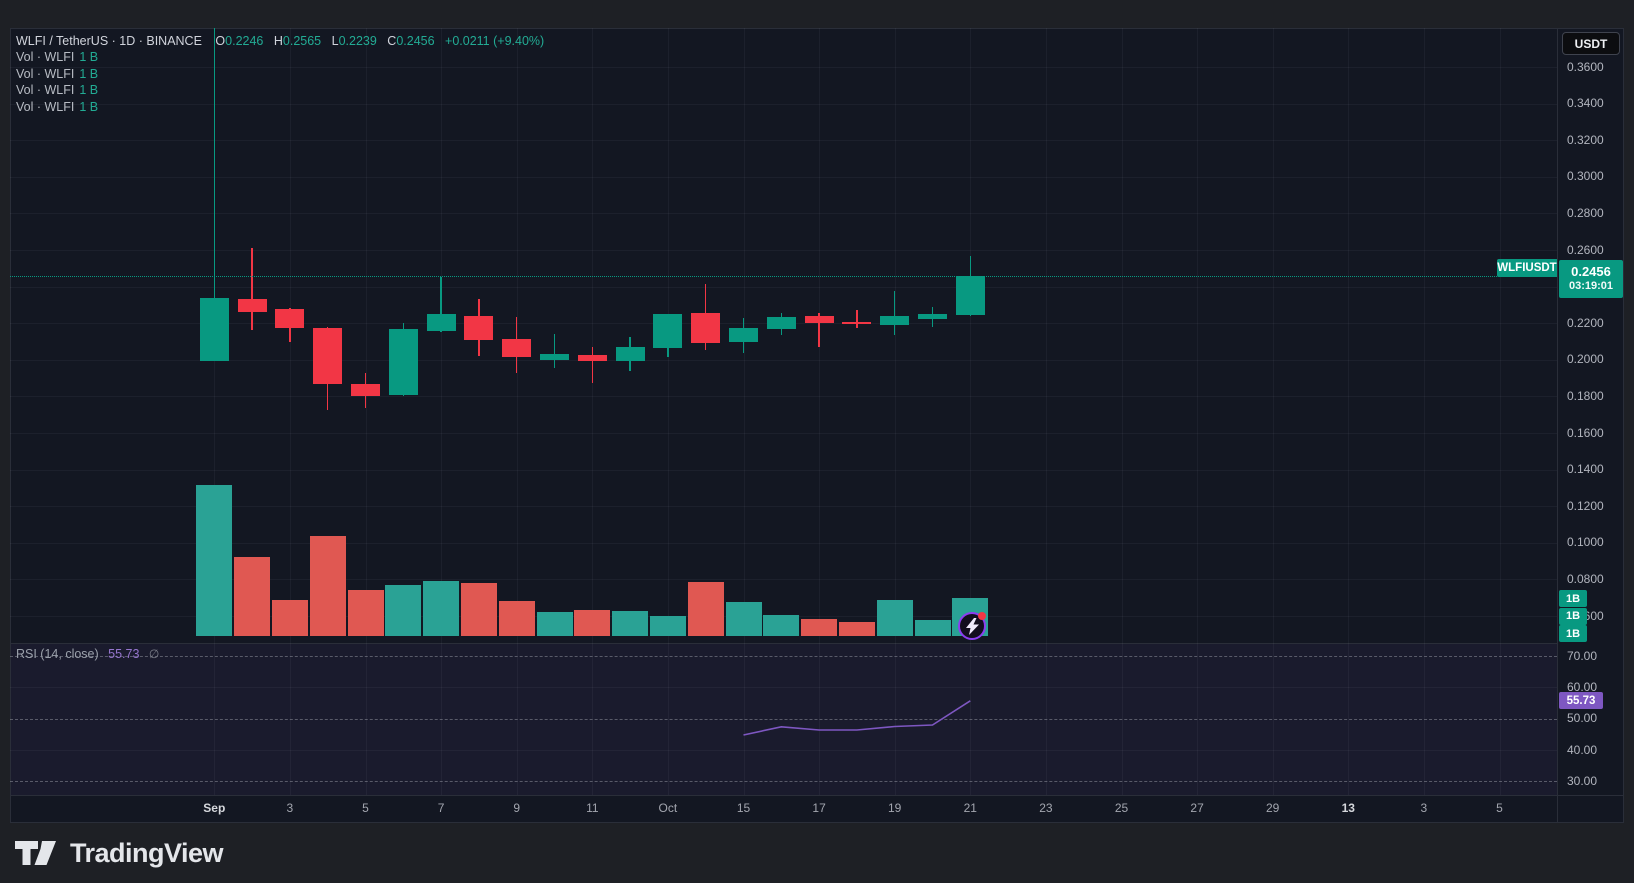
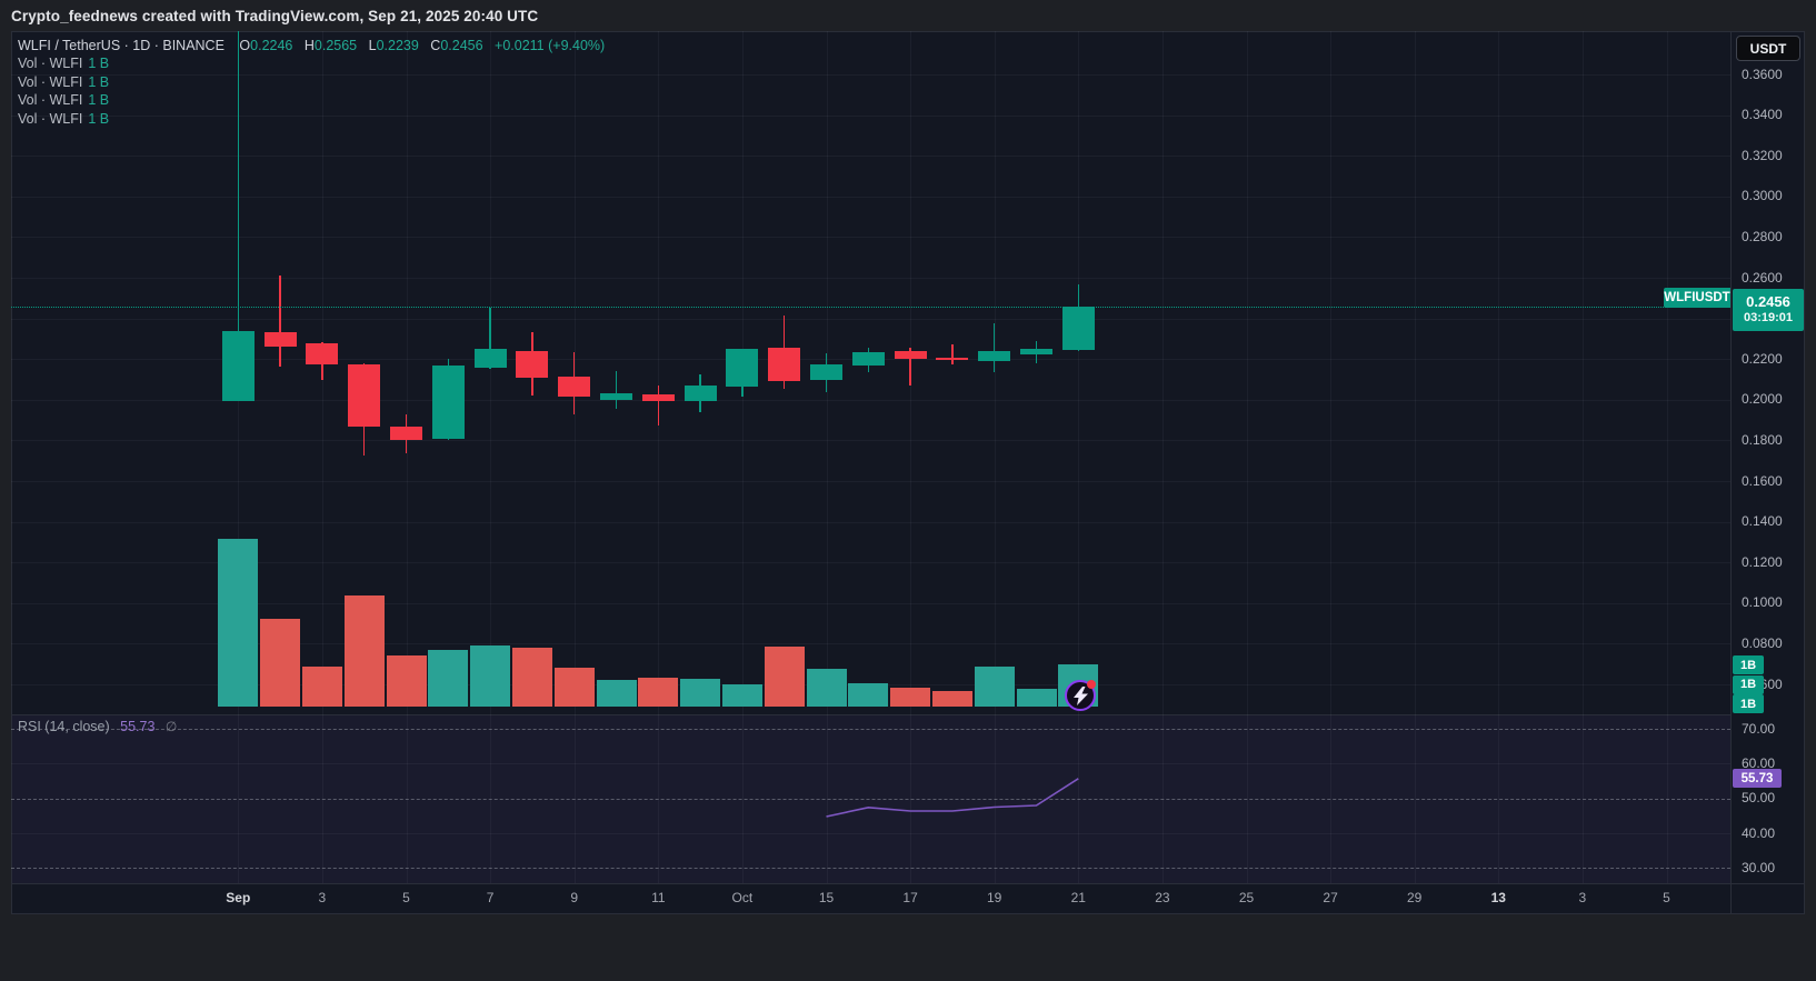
+ Crypto_feednews created with TradingView.com, Sep 21, 2025 20:40 UTC
  0.3600
  0.3400
  0.3200
  0.3000
  0.2800
  0.2600
  0.2200
  0.2000
  0.1800
  0.1600
  0.1400
  0.1200
  0.1000
  0.0800
  70.00
  60.00
  50.00
  40.00
  30.00
  Sep
  3
  5
  7
  9
  11
  Oct
  15
  17
  19
  21
  23
  25
  27
  29
  13
  3
  5
  WLFI / TetherUS · 1D · BINANCE O0.2246 H0.2565 L0.2239 C0.2456 +0.0211 (+9.40%)
  Vol · WLFI 1 B
  Vol · WLFI 1 B
  Vol · WLFI 1 B
  Vol · WLFI 1 B
  RSI (14, close) 55.73 ∅
  USDT
  WLFIUSDT
  0.2456
  03:19:01
  1B
  1B
  1B
  55.73
- TradingView
